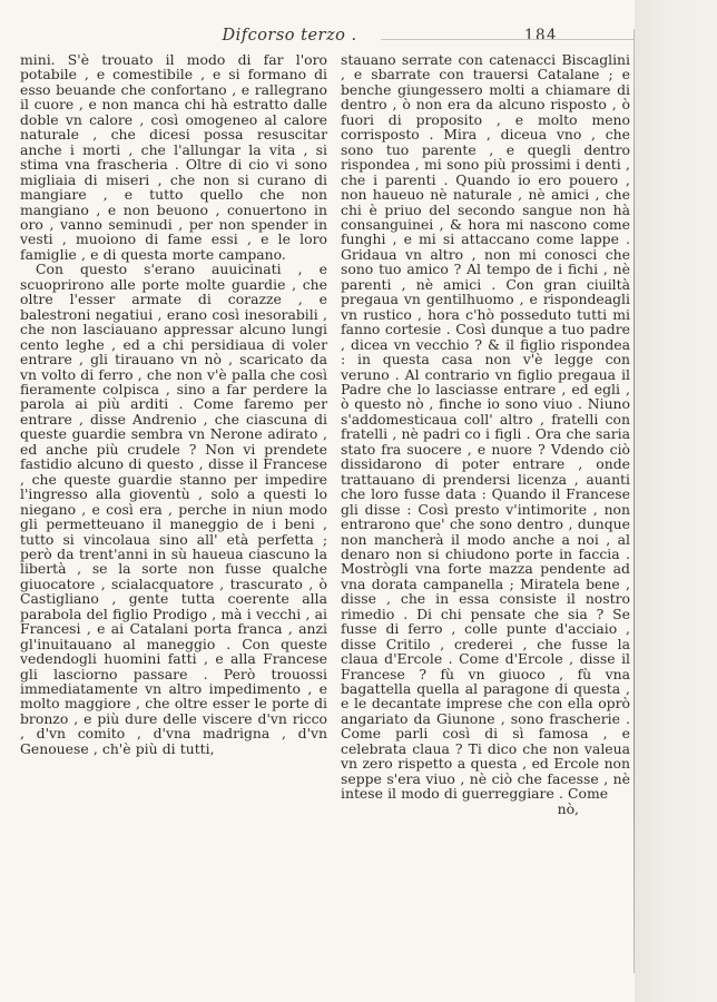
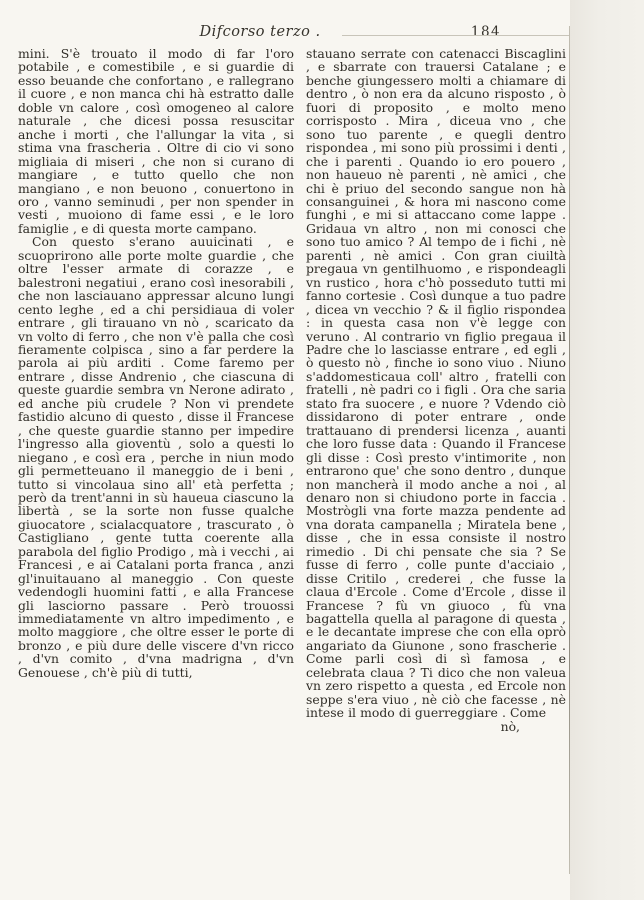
  Difcorso terzo .
  184
- mini. S'è trouato il modo di far l'oro potabile , e comestibile , e si formano di esso beuande che confortano , e rallegrano il cuore , e non manca chi hà estratto dalle doble vn calore , così omogeneo al calore naturale , che dicesi possa resuscitar anche i morti , che l'allungar la vita , si stima vna frascheria . Oltre di cio vi sono migliaia di miseri , che non si curano di mangiare , e tutto quello che non mangiano , e non beuono , conuertono in oro , vanno seminudi , per non spender in vesti , muoiono di fame essi , e le loro famiglie , e di questa morte campano.
+ mini. S'è trouato il modo di far l'oro potabile , e comestibile , e si guardie di esso beuande che confortano , e rallegrano il cuore , e non manca chi hà estratto dalle doble vn calore , così omogeneo al calore naturale , che dicesi possa resuscitar anche i morti , che l'allungar la vita , si stima vna frascheria . Oltre di cio vi sono migliaia di miseri , che non si curano di mangiare , e tutto quello che non mangiano , e non beuono , conuertono in oro , vanno seminudi , per non spender in vesti , muoiono di fame essi , e le loro famiglie , e di questa morte campano.
  Con questo s'erano auuicinati , e scuoprirono alle porte molte guardie , che oltre l'esser armate di corazze , e balestroni negatiui , erano così inesorabili , che non lasciauano appressar alcuno lungi cento leghe , ed a chi persidiaua di voler entrare , gli tirauano vn nò , scaricato da vn volto di ferro , che non v'è palla che così fieramente colpisca , sino a far perdere la parola ai più arditi . Come faremo per entrare , disse Andrenio , che ciascuna di queste guardie sembra vn Nerone adirato , ed anche più crudele ? Non vi prendete fastidio alcuno di questo , disse il Francese , che queste guardie stanno per impedire l'ingresso alla gioventù , solo a questi lo niegano , e così era , perche in niun modo gli permetteuano il maneggio de i beni , tutto si vincolaua sino all' età perfetta ; però da trent'anni in sù haueua ciascuno la libertà , se la sorte non fusse qualche giuocatore , scialacquatore , trascurato , ò Castigliano , gente tutta coerente alla parabola del figlio Prodigo , mà i vecchi , ai Francesi , e ai Catalani porta franca , anzi gl'inuitauano al maneggio . Con queste vedendogli huomini fatti , e alla Francese gli lasciorno passare . Però trouossi immediatamente vn altro impedimento , e molto maggiore , che oltre esser le porte di bronzo , e più dure delle viscere d'vn ricco , d'vn comito , d'vna madrigna , d'vn Genouese , ch'è più di tutti,
- stauano serrate con catenacci Biscaglini , e sbarrate con trauersi Catalane ; e benche giungessero molti a chiamare di dentro , ò non era da alcuno risposto , ò fuori di proposito , e molto meno corrisposto . Mira , diceua vno , che sono tuo parente , e quegli dentro rispondea , mi sono più prossimi i denti , che i parenti . Quando io ero pouero , non haueuo nè naturale , nè amici , che chi è priuo del secondo sangue non hà consanguinei , & hora mi nascono come funghi , e mi si attaccano come lappe . Gridaua vn altro , non mi conosci che sono tuo amico ? Al tempo de i fichi , nè parenti , nè amici . Con gran ciuiltà pregaua vn gentilhuomo , e rispondeagli vn rustico , hora c'hò posseduto tutti mi fanno cortesie . Così dunque a tuo padre , dicea vn vecchio ? & il figlio rispondea : in questa casa non v'è legge con veruno . Al contrario vn figlio pregaua il Padre che lo lasciasse entrare , ed egli , ò questo nò , finche io sono viuo . Niuno s'addomesticaua coll' altro , fratelli con fratelli , nè padri co i figli . Ora che saria stato fra suocere , e nuore ? Vdendo ciò dissidarono di poter entrare , onde trattauano di prendersi licenza , auanti che loro fusse data : Quando il Francese gli disse : Così presto v'intimorite , non entrarono que' che sono dentro , dunque non mancherà il modo anche a noi , al denaro non si chiudono porte in faccia . Mostrògli vna forte mazza pendente ad vna dorata campanella ; Miratela bene , disse , che in essa consiste il nostro rimedio . Di chi pensate che sia ? Se fusse di ferro , colle punte d'acciaio , disse Critilo , crederei , che fusse la claua d'Ercole . Come d'Ercole , disse il Francese ? fù vn giuoco , fù vna bagattella quella al paragone di questa , e le decantate imprese che con ella oprò angariato da Giunone , sono frascherie . Come parli così di sì famosa , e celebrata claua ? Ti dico che non valeua vn zero rispetto a questa , ed Ercole non seppe s'era viuo , nè ciò che facesse , nè intese il modo di guerreggiare . Come
+ stauano serrate con catenacci Biscaglini , e sbarrate con trauersi Catalane ; e benche giungessero molti a chiamare di dentro , ò non era da alcuno risposto , ò fuori di proposito , e molto meno corrisposto . Mira , diceua vno , che sono tuo parente , e quegli dentro rispondea , mi sono più prossimi i denti , che i parenti . Quando io ero pouero , non haueuo nè parenti , nè amici , che chi è priuo del secondo sangue non hà consanguinei , & hora mi nascono come funghi , e mi si attaccano come lappe . Gridaua vn altro , non mi conosci che sono tuo amico ? Al tempo de i fichi , nè parenti , nè amici . Con gran ciuiltà pregaua vn gentilhuomo , e rispondeagli vn rustico , hora c'hò posseduto tutti mi fanno cortesie . Così dunque a tuo padre , dicea vn vecchio ? & il figlio rispondea : in questa casa non v'è legge con veruno . Al contrario vn figlio pregaua il Padre che lo lasciasse entrare , ed egli , ò questo nò , finche io sono viuo . Niuno s'addomesticaua coll' altro , fratelli con fratelli , nè padri co i figli . Ora che saria stato fra suocere , e nuore ? Vdendo ciò dissidarono di poter entrare , onde trattauano di prendersi licenza , auanti che loro fusse data : Quando il Francese gli disse : Così presto v'intimorite , non entrarono que' che sono dentro , dunque non mancherà il modo anche a noi , al denaro non si chiudono porte in faccia . Mostrògli vna forte mazza pendente ad vna dorata campanella ; Miratela bene , disse , che in essa consiste il nostro rimedio . Di chi pensate che sia ? Se fusse di ferro , colle punte d'acciaio , disse Critilo , crederei , che fusse la claua d'Ercole . Come d'Ercole , disse il Francese ? fù vn giuoco , fù vna bagattella quella al paragone di questa , e le decantate imprese che con ella oprò angariato da Giunone , sono frascherie . Come parli così di sì famosa , e celebrata claua ? Ti dico che non valeua vn zero rispetto a questa , ed Ercole non seppe s'era viuo , nè ciò che facesse , nè intese il modo di guerreggiare . Come
  nò,
